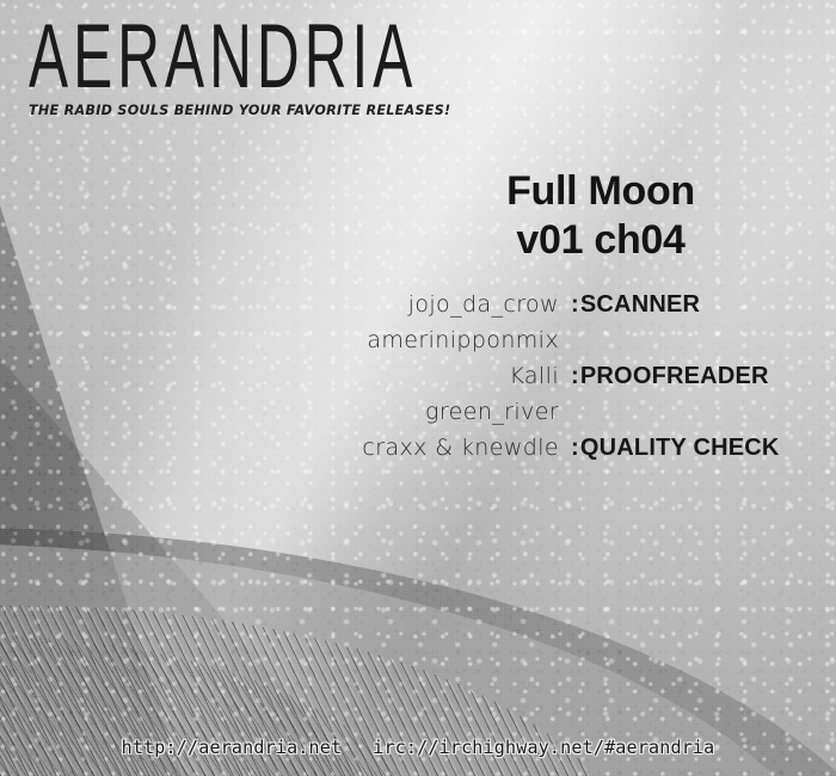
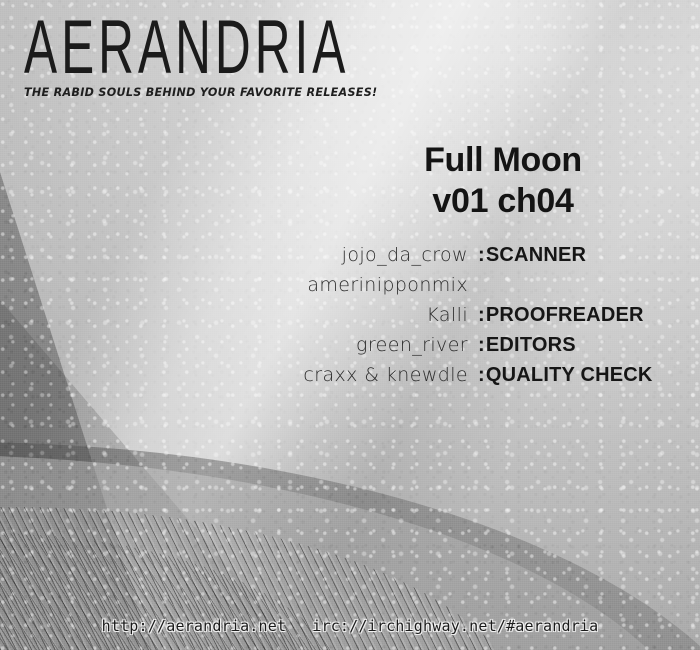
  AERANDRIA
  THE RABID SOULS BEHIND YOUR FAVORITE RELEASES!
  Full Moon
  v01 ch04
  jojo_da_crow
  :SCANNER
  amerinipponmix
  Kalli
  :PROOFREADER
  green_river
+ :EDITORS
  craxx & knewdle
  :QUALITY CHECK
  http://aerandria.net
  irc://irchighway.net/#aerandria
